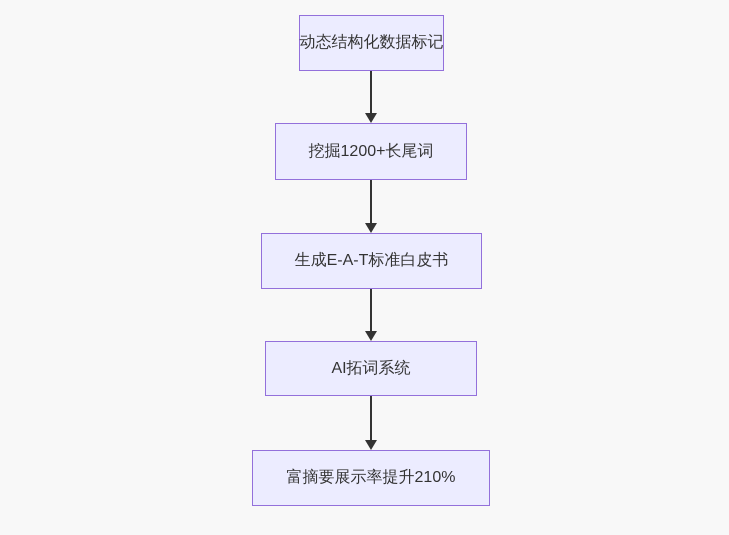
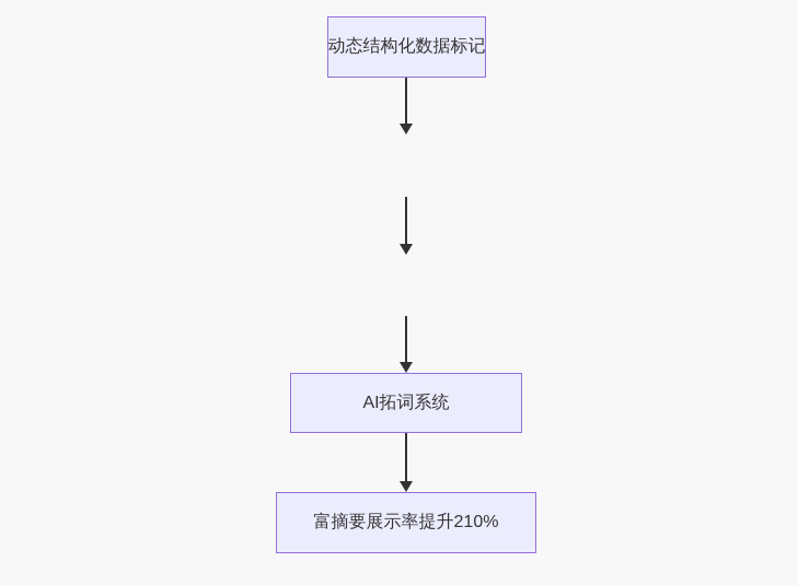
  动态结构化数据标记
- 挖掘1200+长尾词
- 生成E-A-T标准白皮书
  AI拓词系统
  富摘要展示率提升210%
